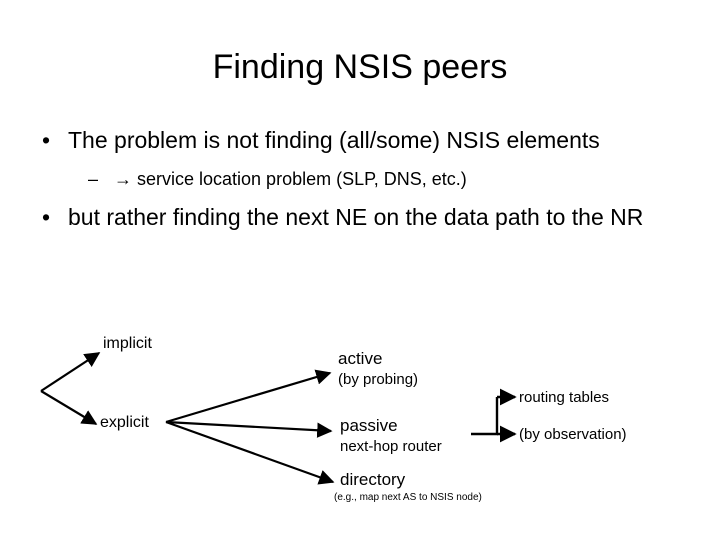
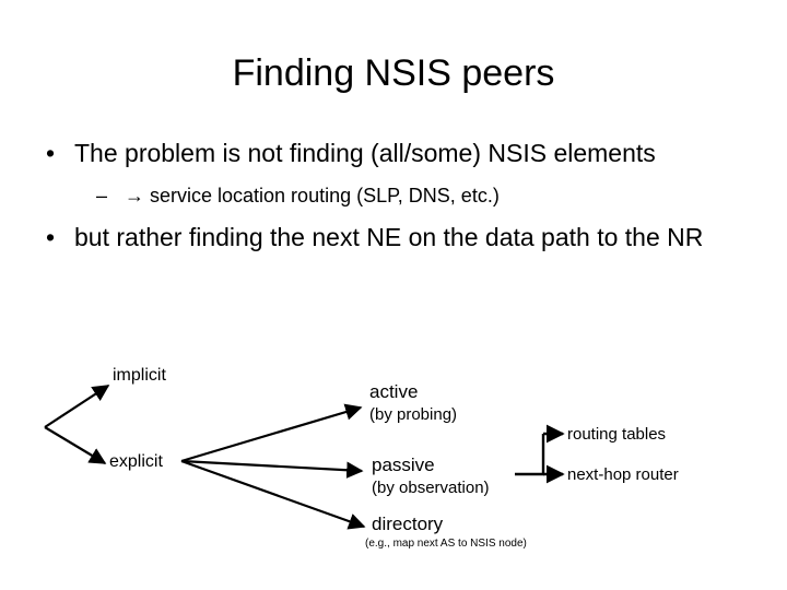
  Finding NSIS peers
  •
  The problem is not finding (all/some) NSIS elements
  –
- → service location problem (SLP, DNS, etc.)
+ → service location routing (SLP, DNS, etc.)
  •
  but rather finding the next NE on the data path to the NR
  implicit
  explicit
  active
  (by probing)
  passive
- next-hop router
+ (by observation)
  directory
  (e.g., map next AS to NSIS node)
  routing tables
- (by observation)
+ next-hop router
